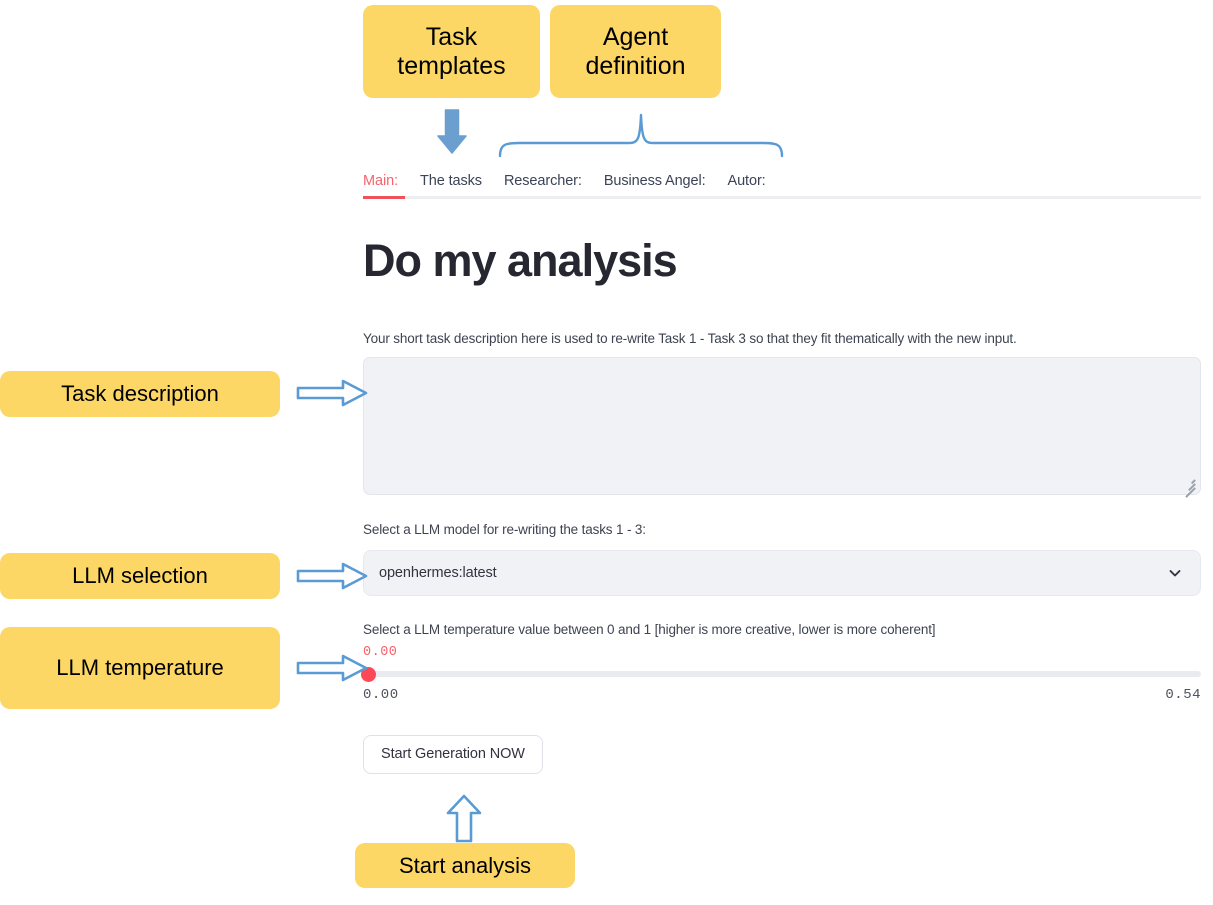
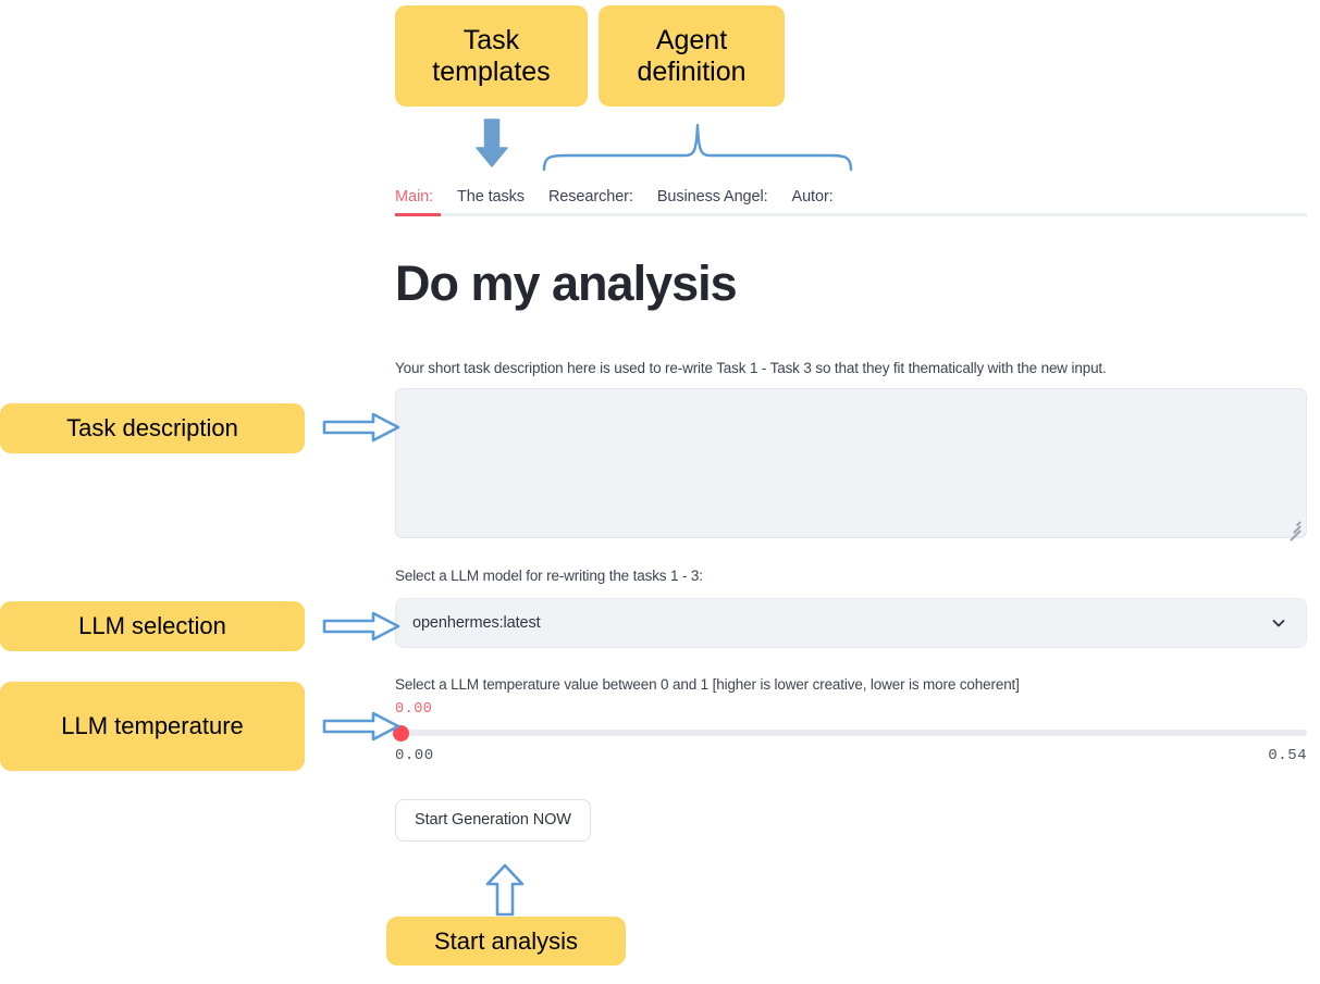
  Main:
  The tasks
  Researcher:
  Business Angel:
  Autor:
  Do my analysis
  Your short task description here is used to re-write Task 1 - Task 3 so that they fit thematically with the new input.
  Select a LLM model for re-writing the tasks 1 - 3:
  openhermes:latest
- Select a LLM temperature value between 0 and 1 [higher is more creative, lower is more coherent]
+ Select a LLM temperature value between 0 and 1 [higher is lower creative, lower is more coherent]
  0.00
  0.00
  0.54
  Start Generation NOW
  Task
  templates
  Agent
  definition
  Task description
  LLM selection
  LLM temperature
  Start analysis
